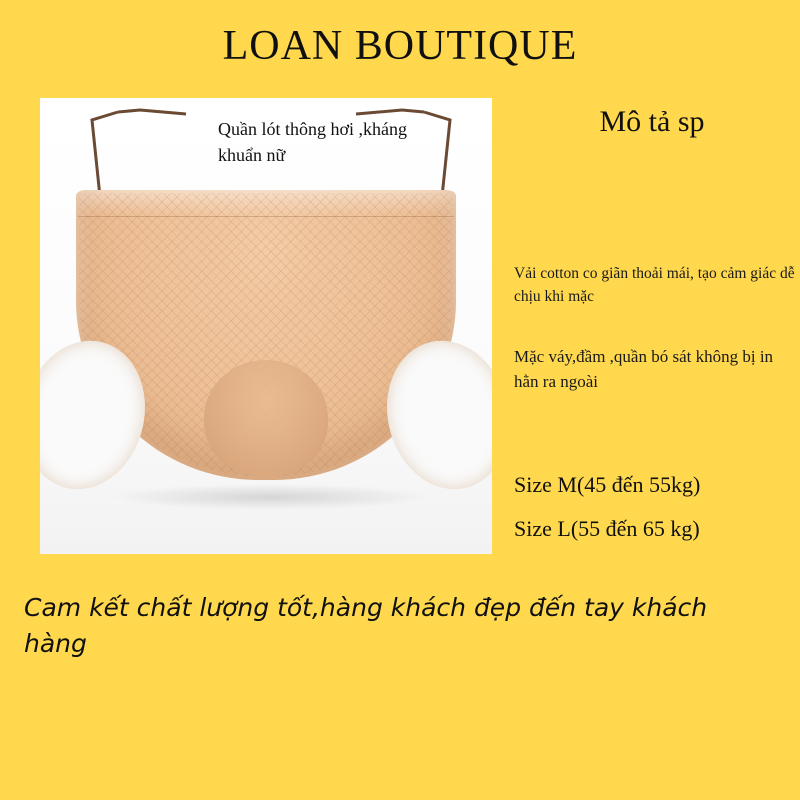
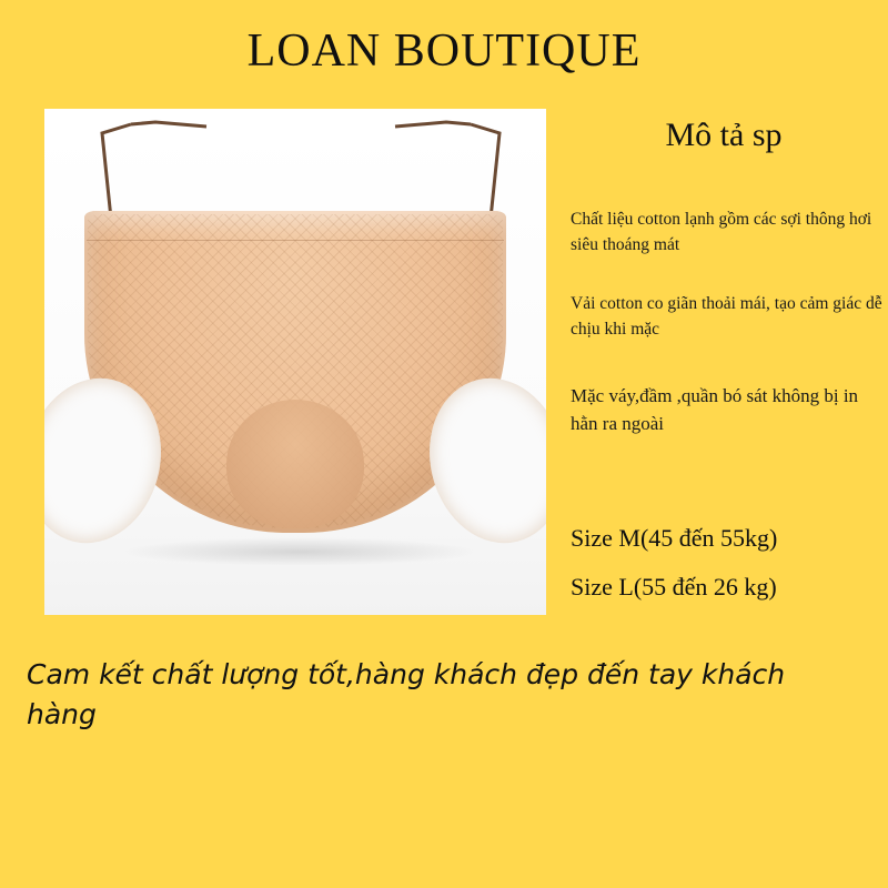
  LOAN BOUTIQUE
- Quần lót thông hơi ,kháng khuẩn nữ
  Mô tả sp
+ Chất liệu cotton lạnh gồm các sợi thông hơi siêu thoáng mát
  Vải cotton co giãn thoải mái, tạo cảm giác dễ chịu khi mặc
  Mặc váy,đầm ,quần bó sát không bị in hằn ra ngoài
  Size M(45 đến 55kg)
- Size L(55 đến 65 kg)
+ Size L(55 đến 26 kg)
  Cam kết chất lượng tốt,hàng khách đẹp đến tay khách hàng
